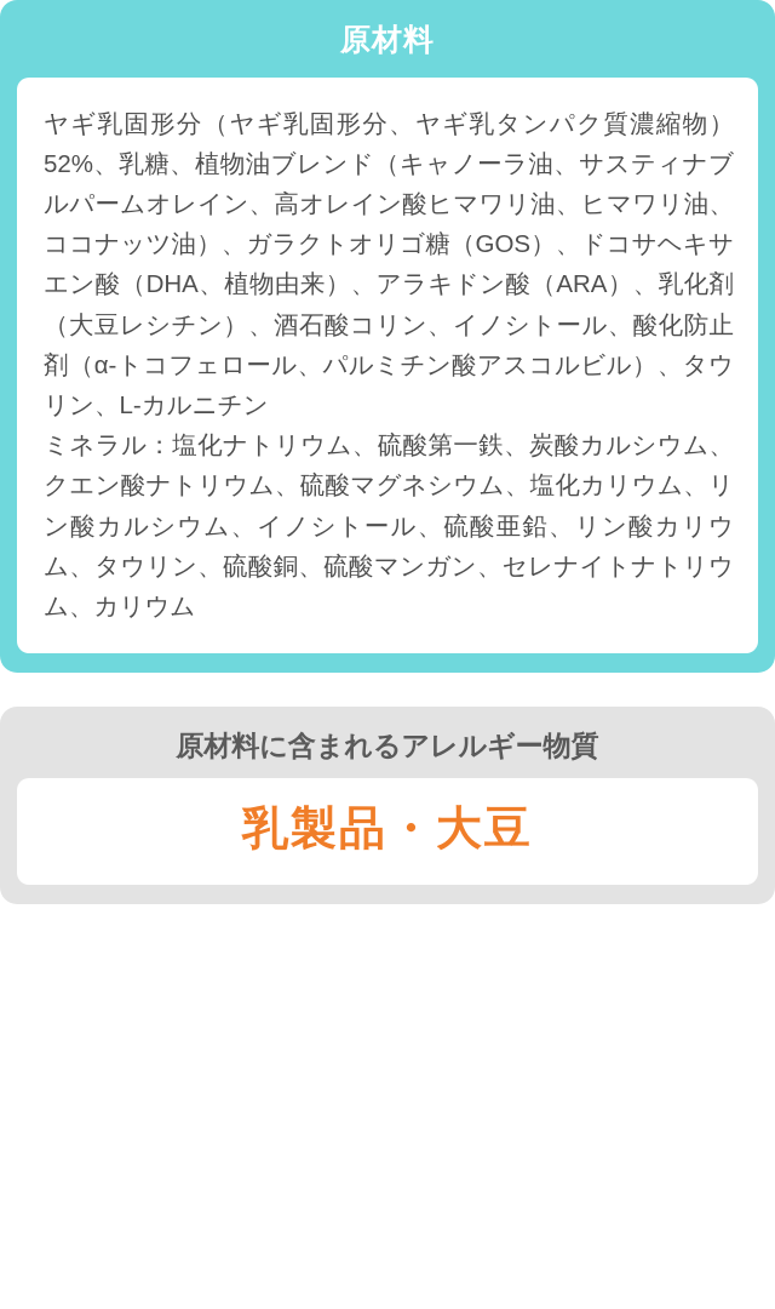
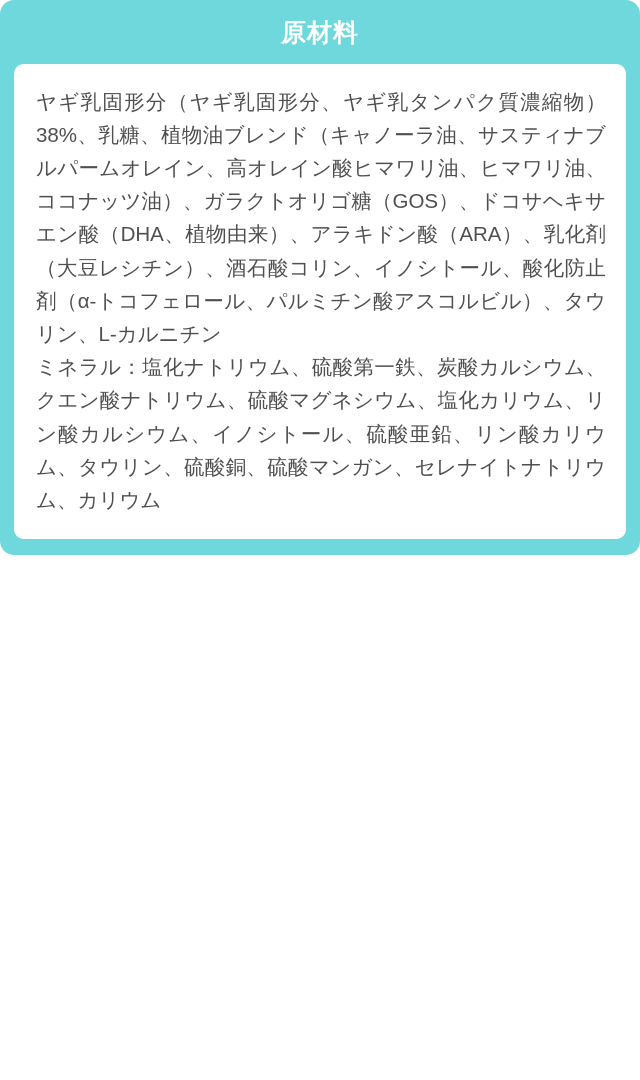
  原材料
- ヤギ乳固形分（ヤギ乳固形分、ヤギ乳タンパク質濃縮物）52%、乳糖、植物油ブレンド（キャノーラ油、サスティナブルパームオレイン、高オレイン酸ヒマワリ油、ヒマワリ油、ココナッツ油）、ガラクトオリゴ糖（GOS）、ドコサヘキサエン酸（DHA、植物由来）、アラキドン酸（ARA）、乳化剤（大豆レシチン）、酒石酸コリン、イノシトール、酸化防止剤（α-トコフェロール、パルミチン酸アスコルビル）、タウリン、L-カルニチン
+ ヤギ乳固形分（ヤギ乳固形分、ヤギ乳タンパク質濃縮物）38%、乳糖、植物油ブレンド（キャノーラ油、サスティナブルパームオレイン、高オレイン酸ヒマワリ油、ヒマワリ油、ココナッツ油）、ガラクトオリゴ糖（GOS）、ドコサヘキサエン酸（DHA、植物由来）、アラキドン酸（ARA）、乳化剤（大豆レシチン）、酒石酸コリン、イノシトール、酸化防止剤（α-トコフェロール、パルミチン酸アスコルビル）、タウリン、L-カルニチン
  ミネラル：塩化ナトリウム、硫酸第一鉄、炭酸カルシウム、クエン酸ナトリウム、硫酸マグネシウム、塩化カリウム、リン酸カルシウム、イノシトール、硫酸亜鉛、リン酸カリウム、タウリン、硫酸銅、硫酸マンガン、セレナイトナトリウム、カリウム
- 原材料に含まれるアレルギー物質
- 乳製品・大豆
